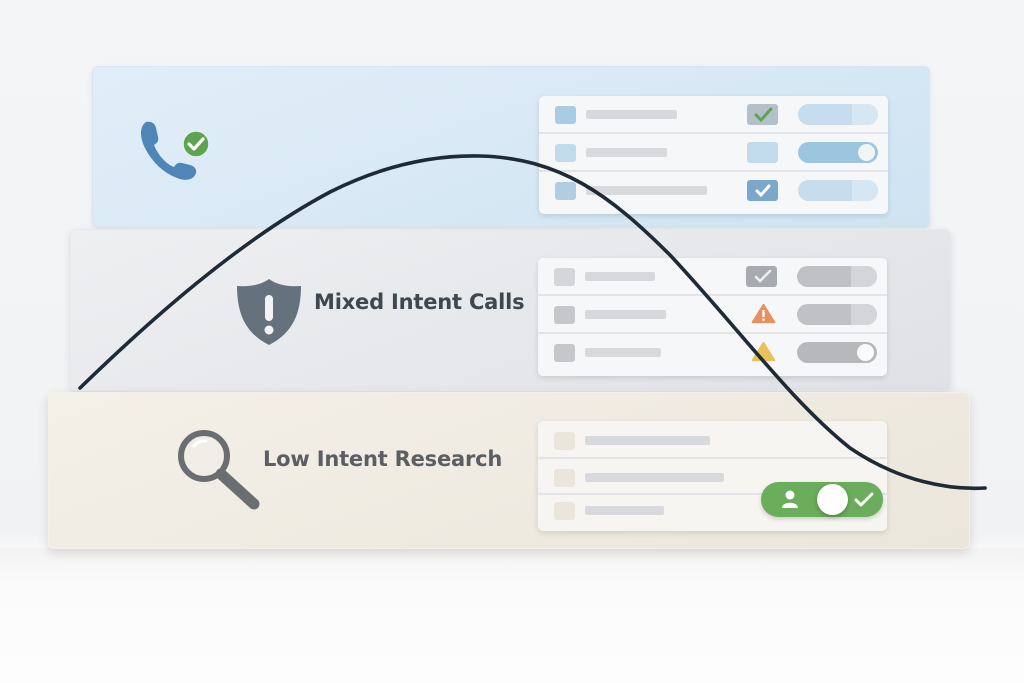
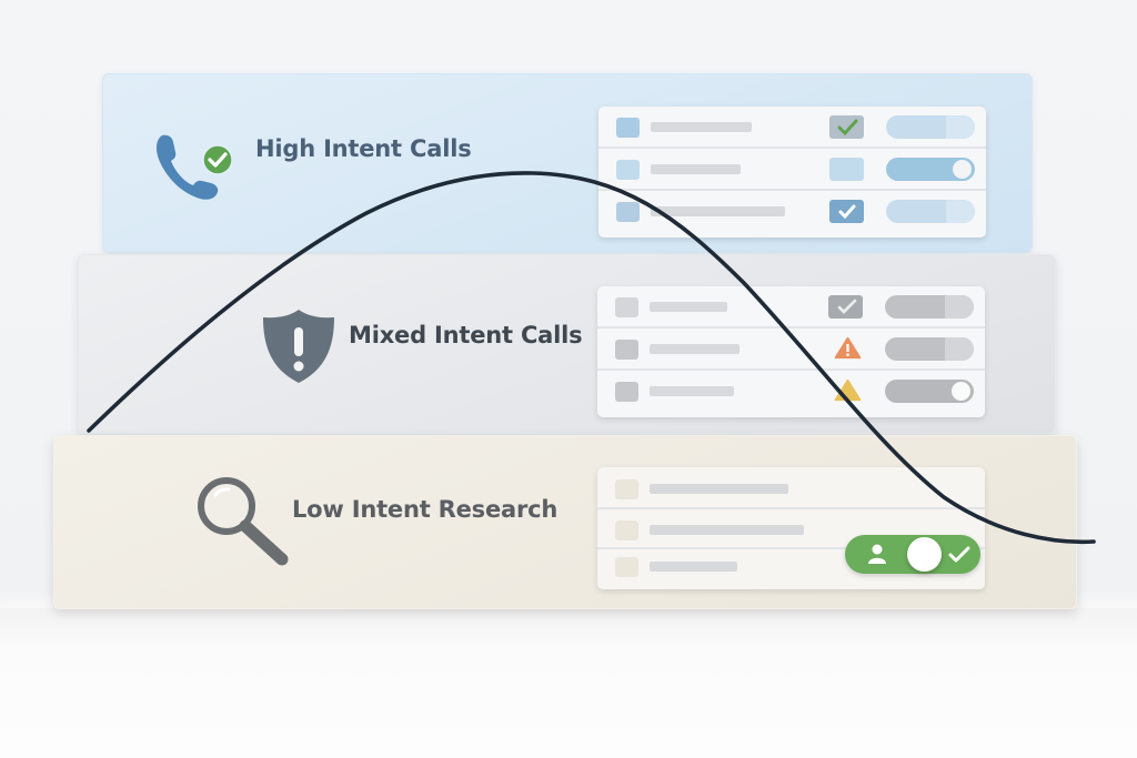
+ High Intent Calls
  Mixed Intent Calls
  Low Intent Research
